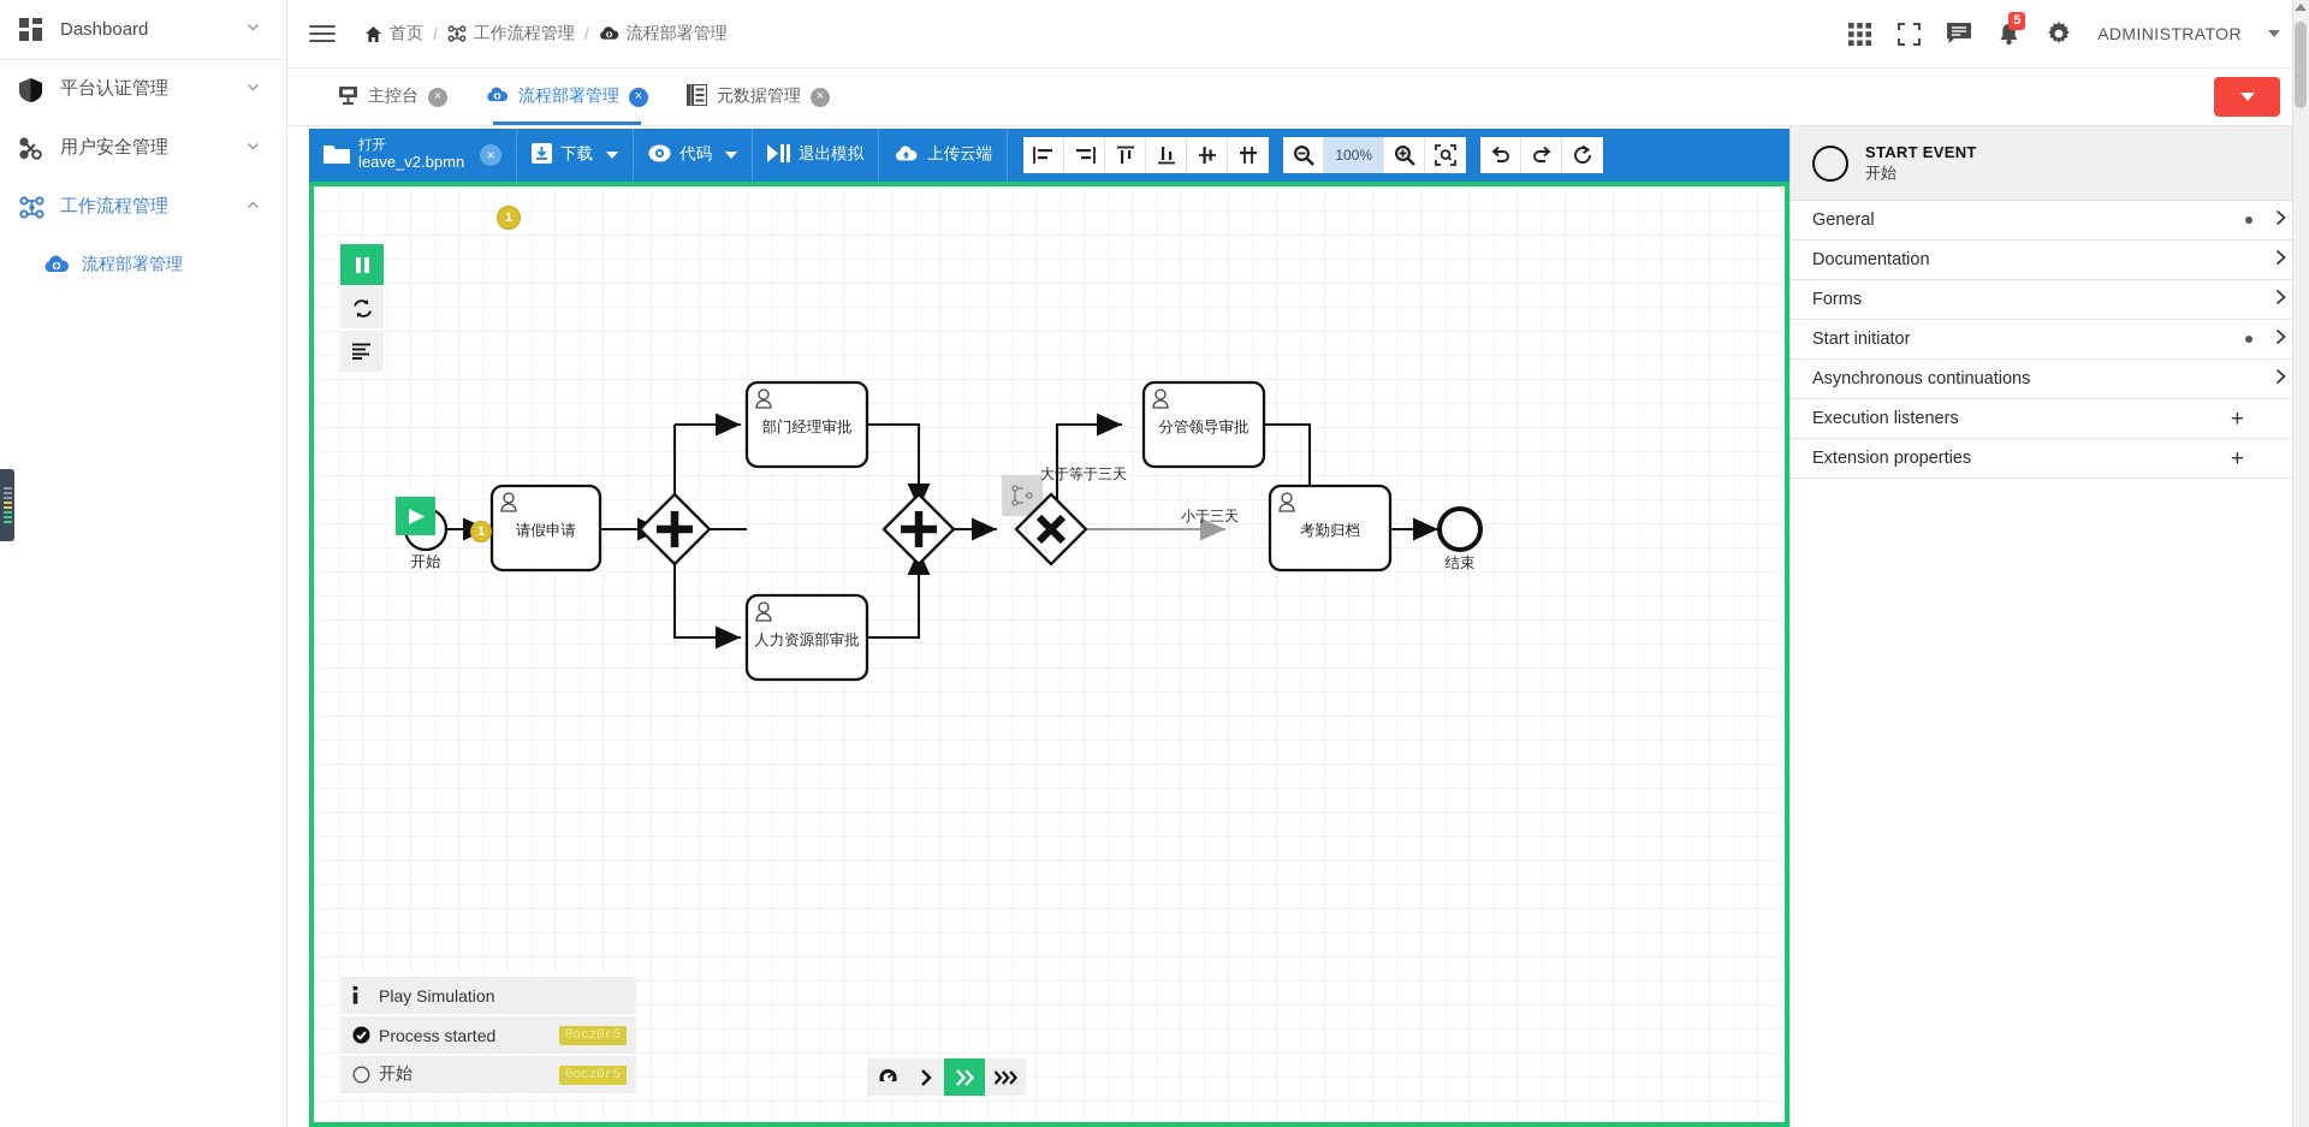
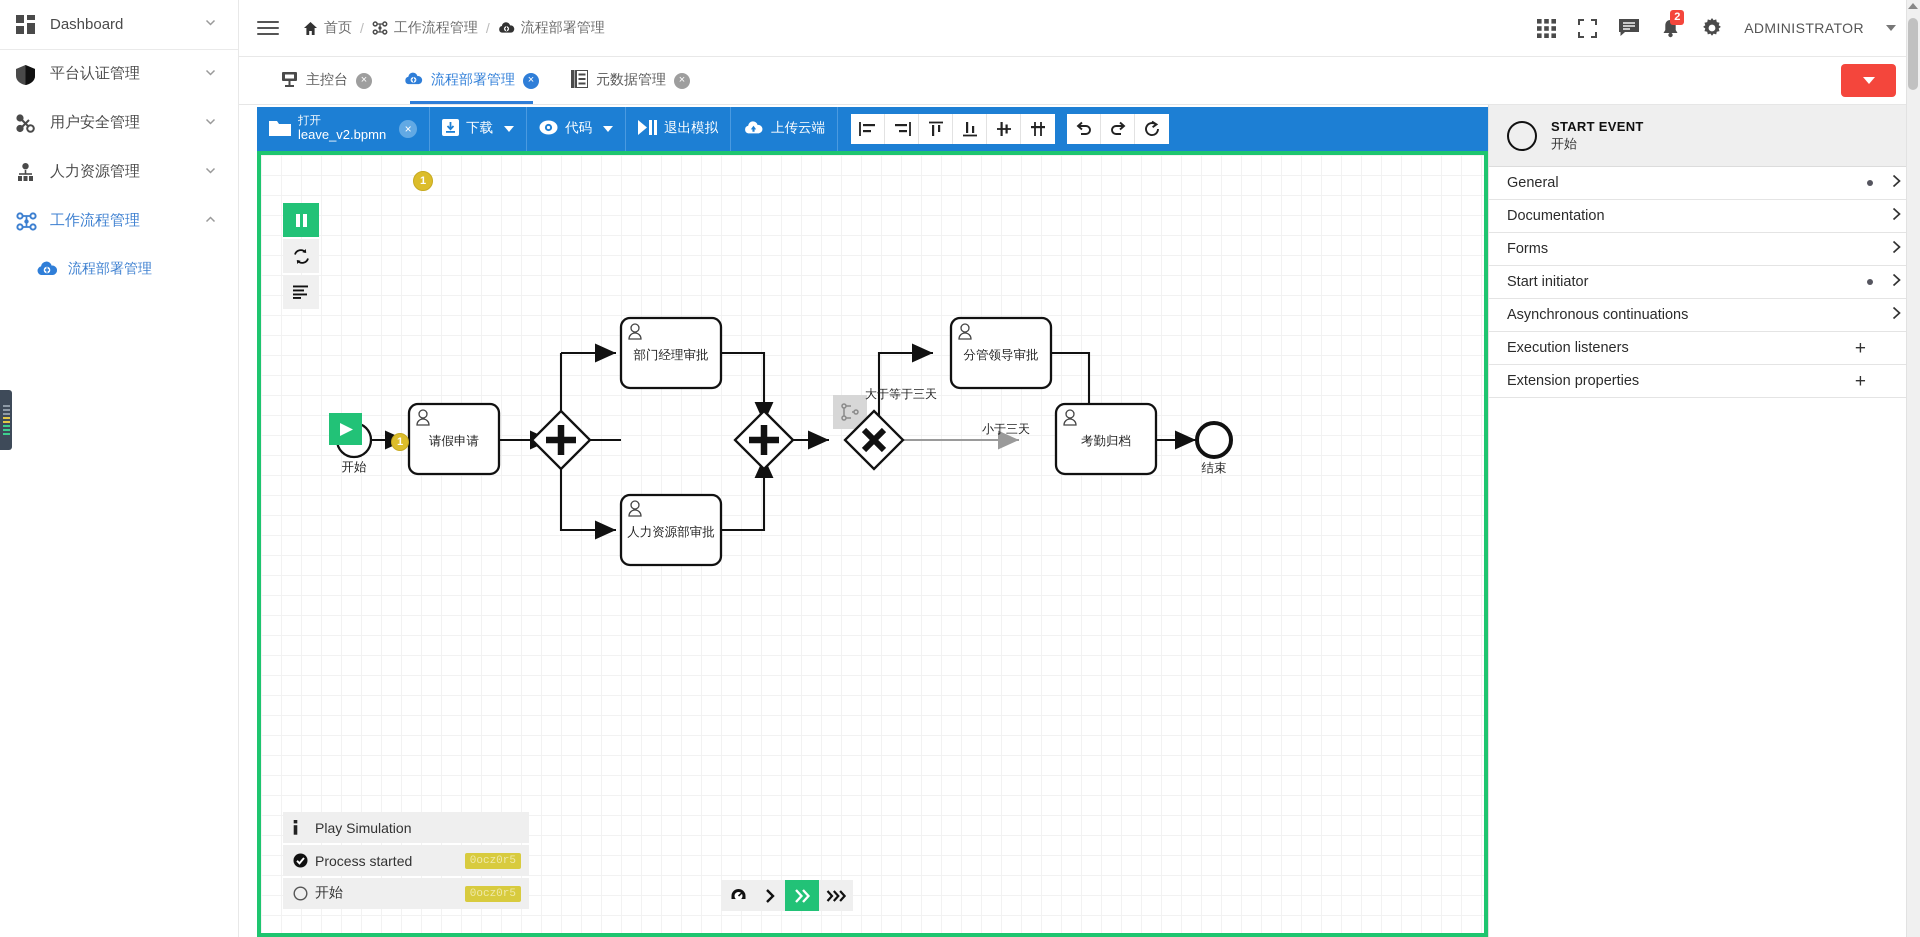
  Dashboard
  平台认证管理
  用户安全管理
+ 人力资源管理
  工作流程管理
  流程部署管理
  首页
  /
  工作流程管理
  /
  流程部署管理
- 5
+ 2
  ADMINISTRATOR
  主控台
  ×
  流程部署管理
  ×
  元数据管理
  ×
  打开
  leave_v2.bpmn
  ×
  下载
  代码
  退出模拟
  上传云端
- 100%
  开始
  请假申请
  部门经理审批
  人力资源部审批
  大于等于三天
  小于三天
  分管领导审批
  考勤归档
  结束
  1
  1
  Play Simulation
  Process started
  0ocz0r5
  开始
  0ocz0r5
  START EVENT
  开始
  General
  Documentation
  Forms
  Start initiator
  Asynchronous continuations
  Execution listeners
  +
  Extension properties
  +
